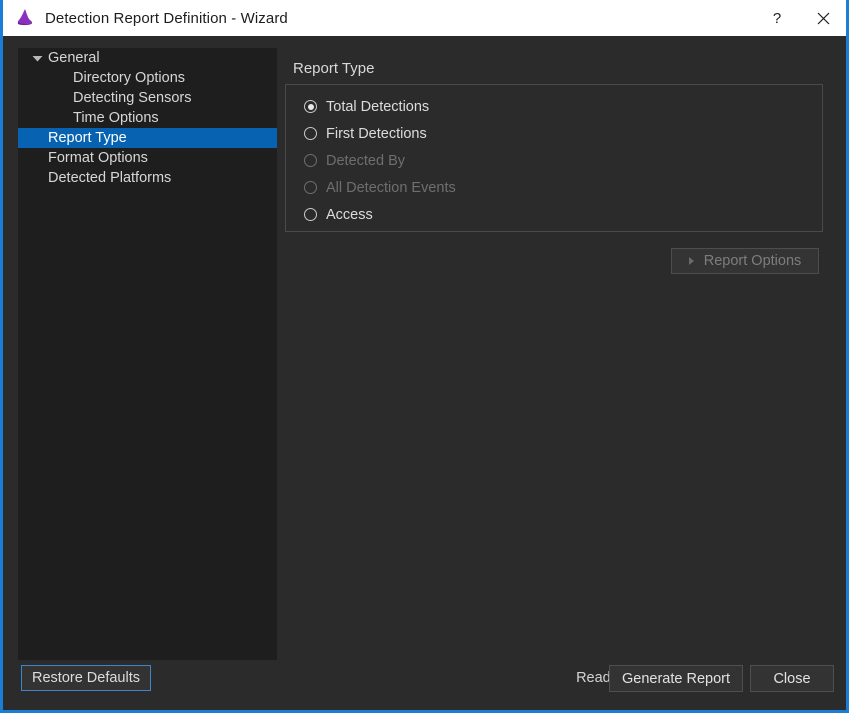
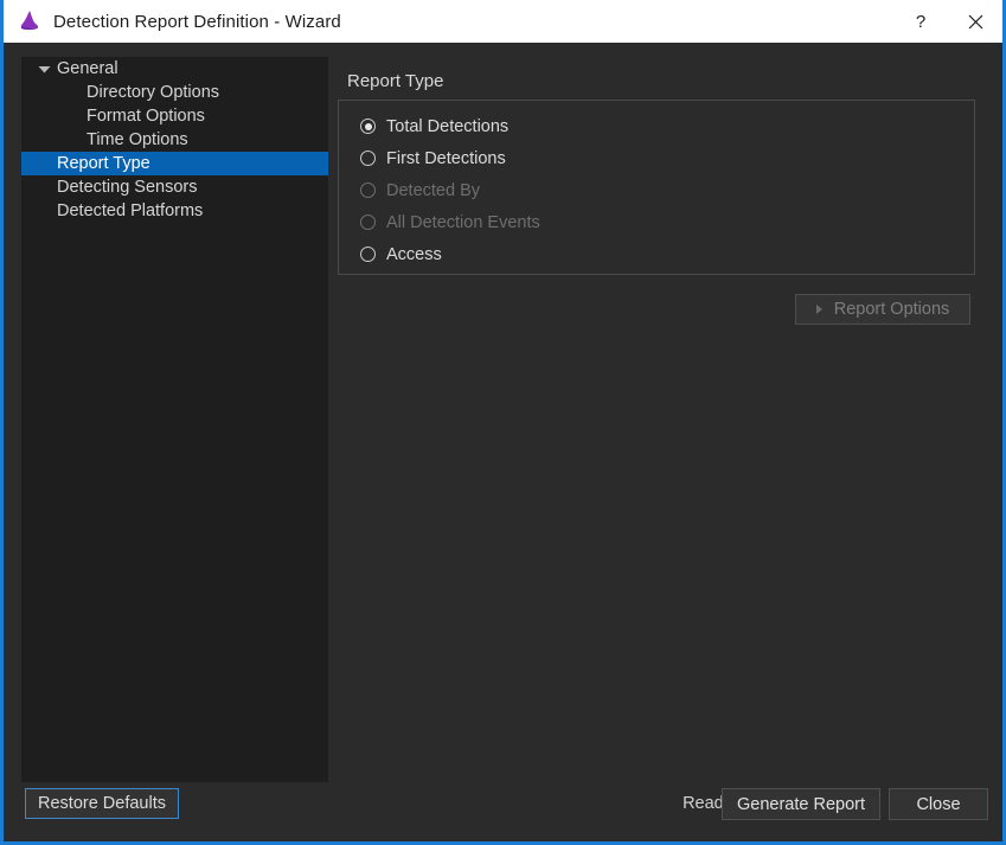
  Detection Report Definition - Wizard
  ?
  General
  Directory Options
- Detecting Sensors
+ Format Options
  Time Options
  Report Type
- Format Options
+ Detecting Sensors
  Detected Platforms
  Report Type
  Total Detections
  First Detections
  Detected By
  All Detection Events
  Access
  Report Options
  Restore Defaults
  Read
  Generate Report
  Close
